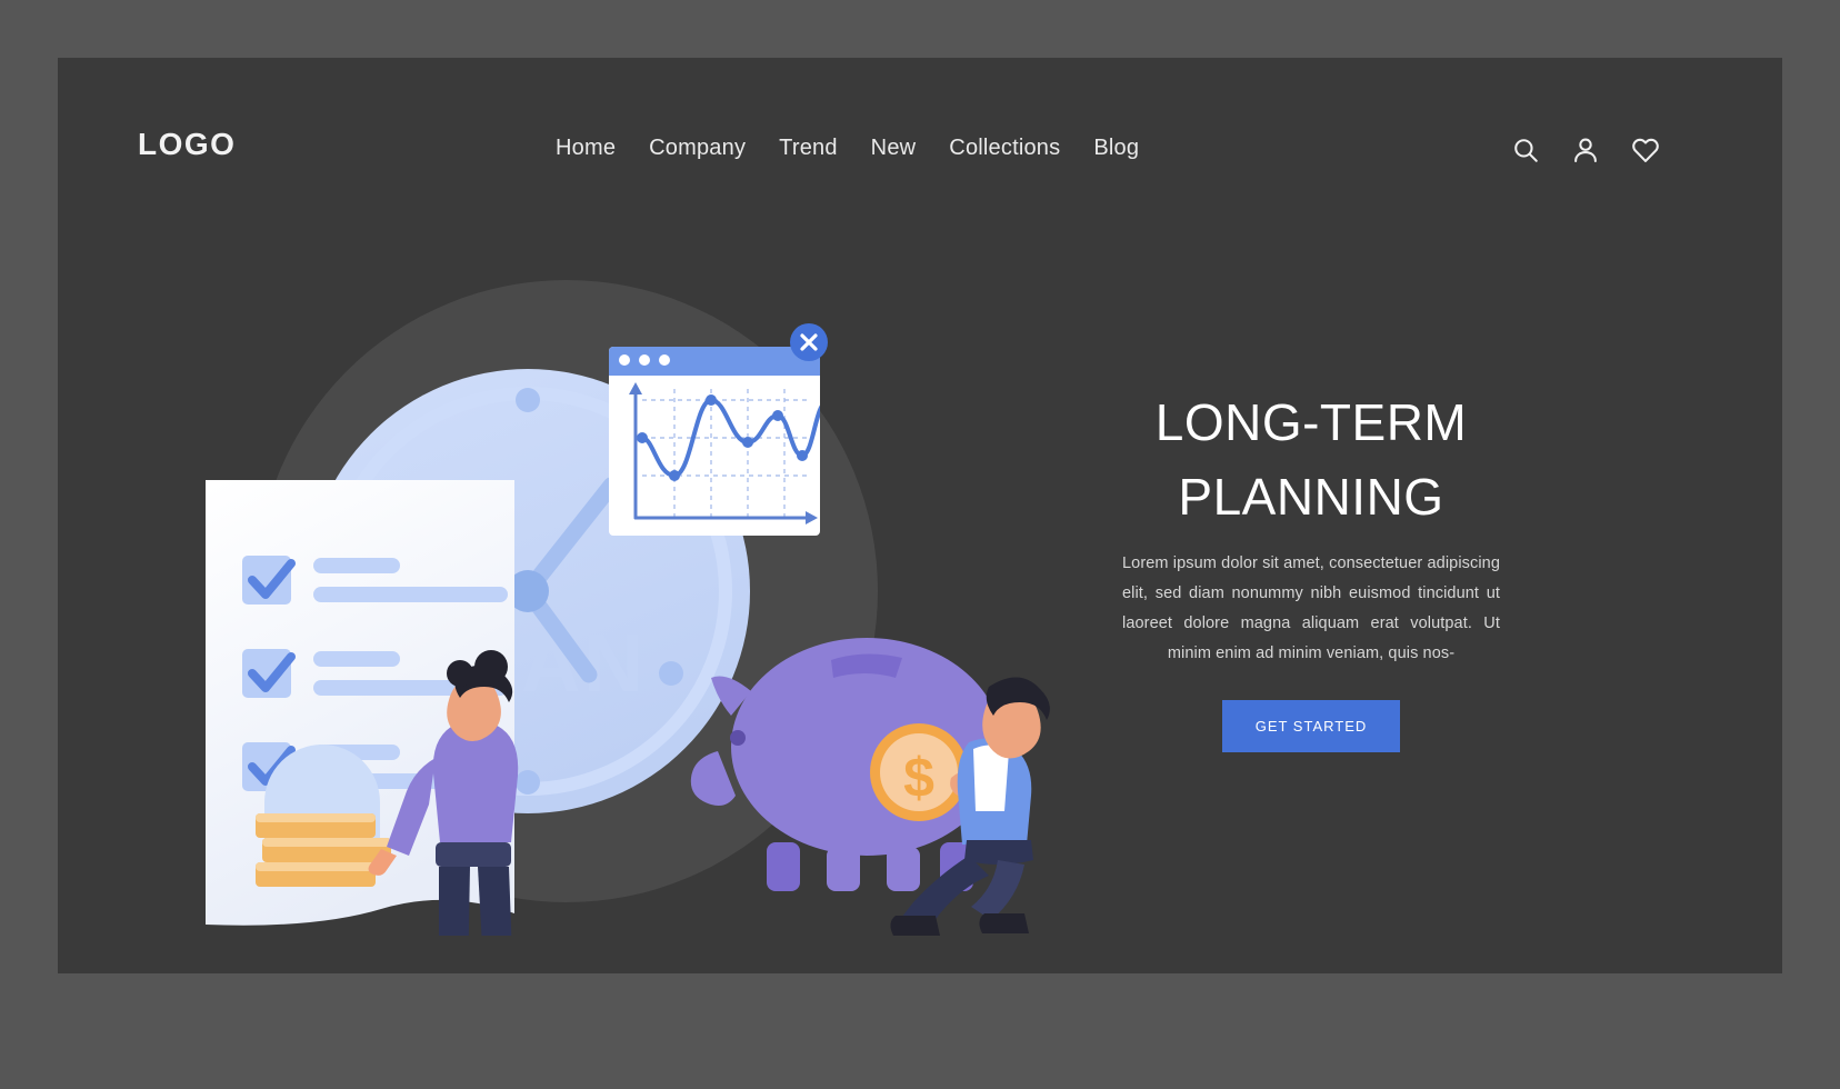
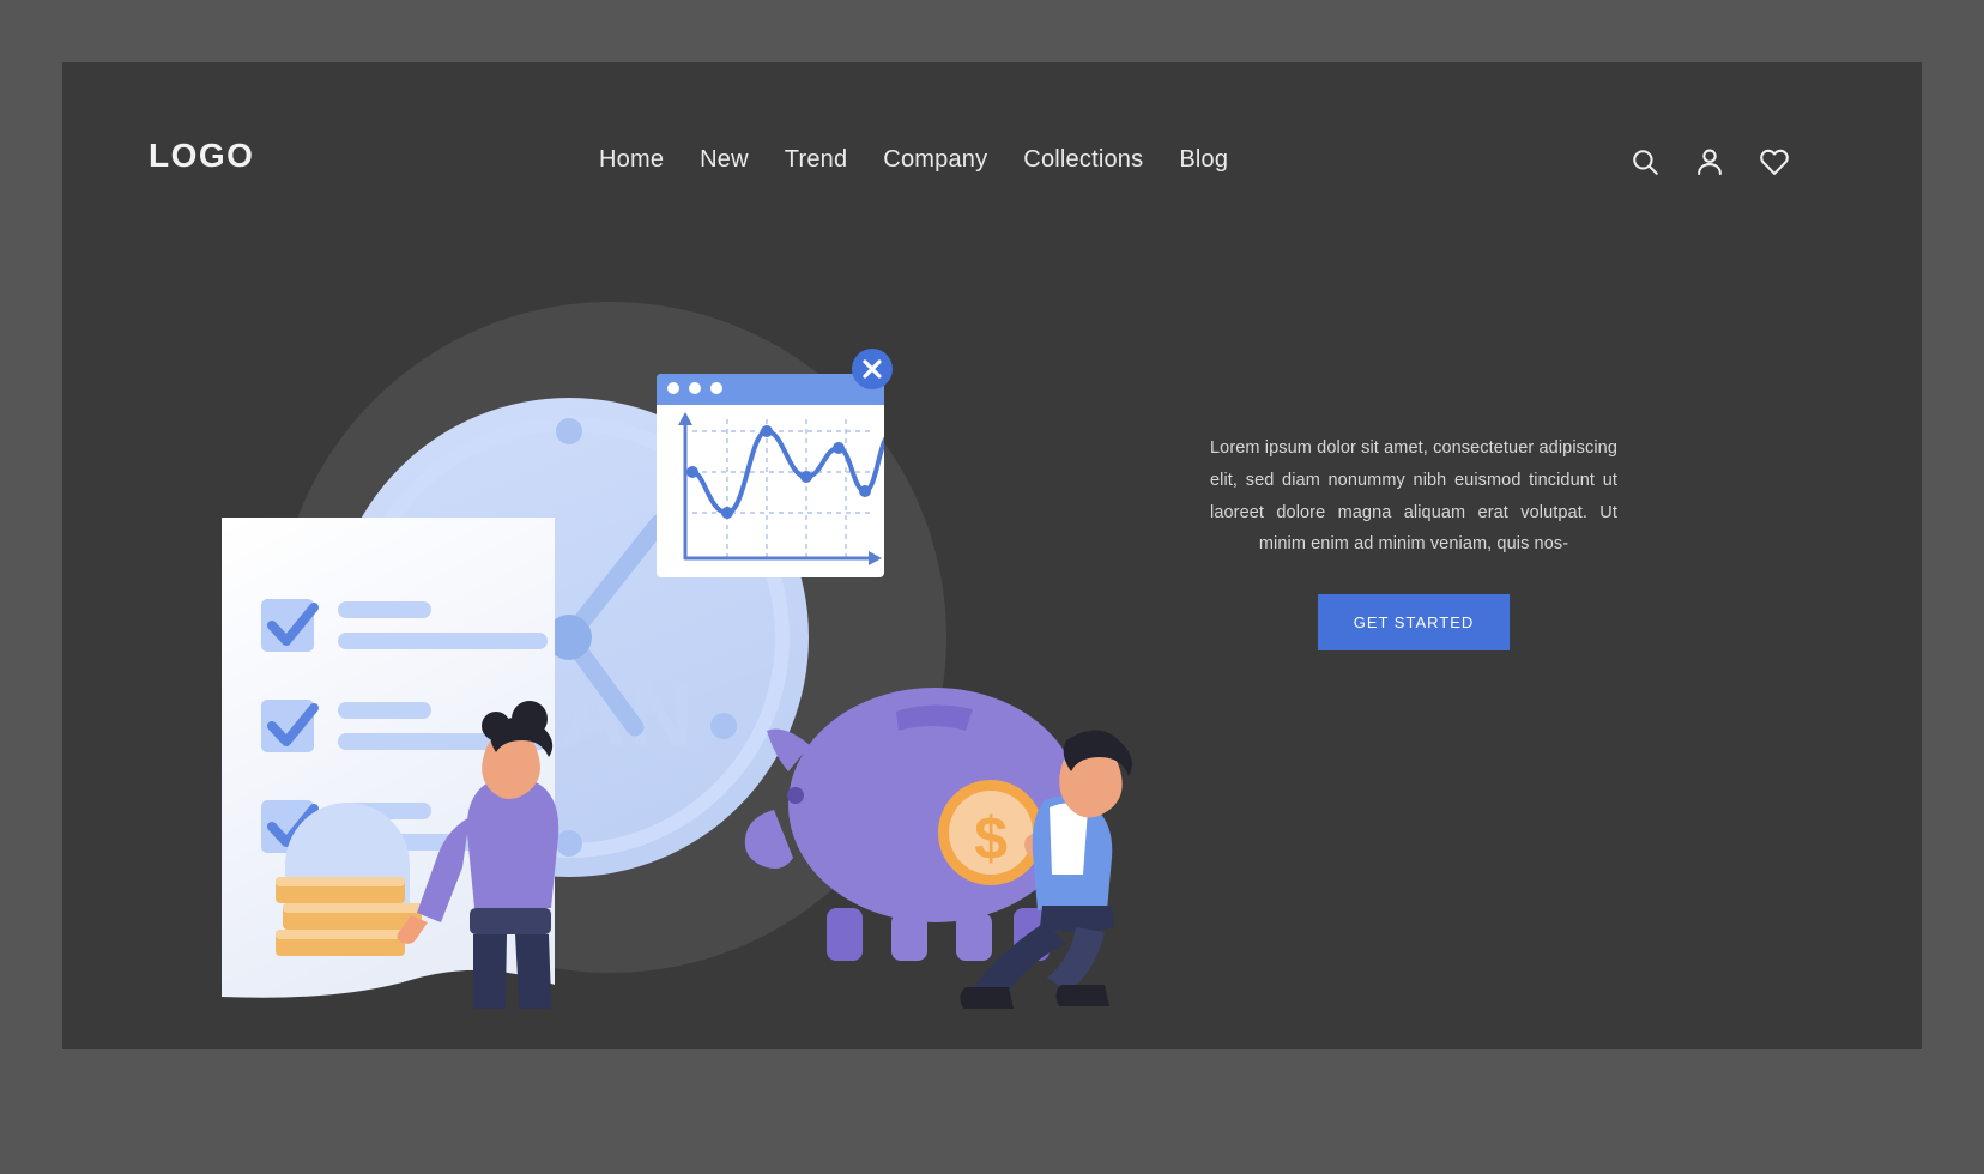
  LOGO
  Home
- Company
+ New
  Trend
- New
+ Company
  Collections
  Blog
  $
- LONG-TERM
- PLANNING
  Lorem ipsum dolor sit amet, consectetuer adipiscing elit, sed diam nonummy nibh euismod tincidunt ut laoreet dolore magna aliquam erat volutpat. Ut minim enim ad minim veniam, quis nos-
  GET STARTED
